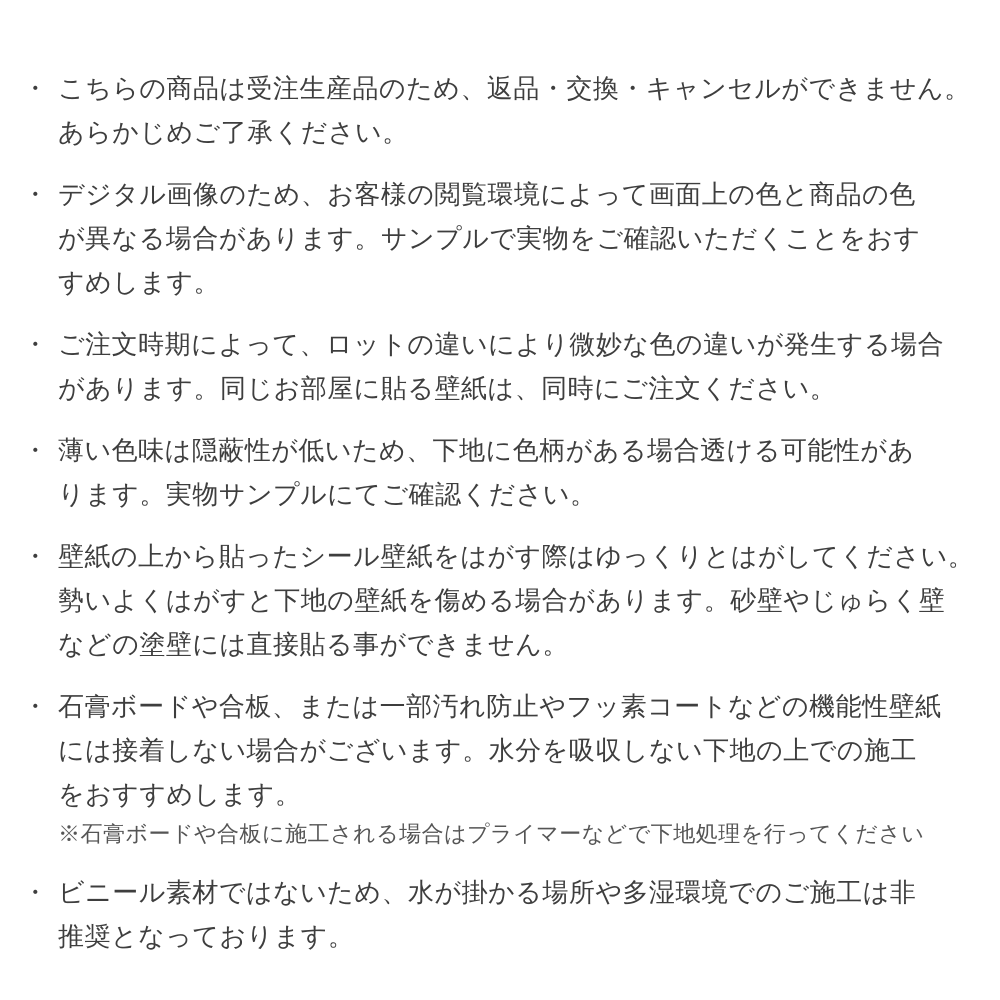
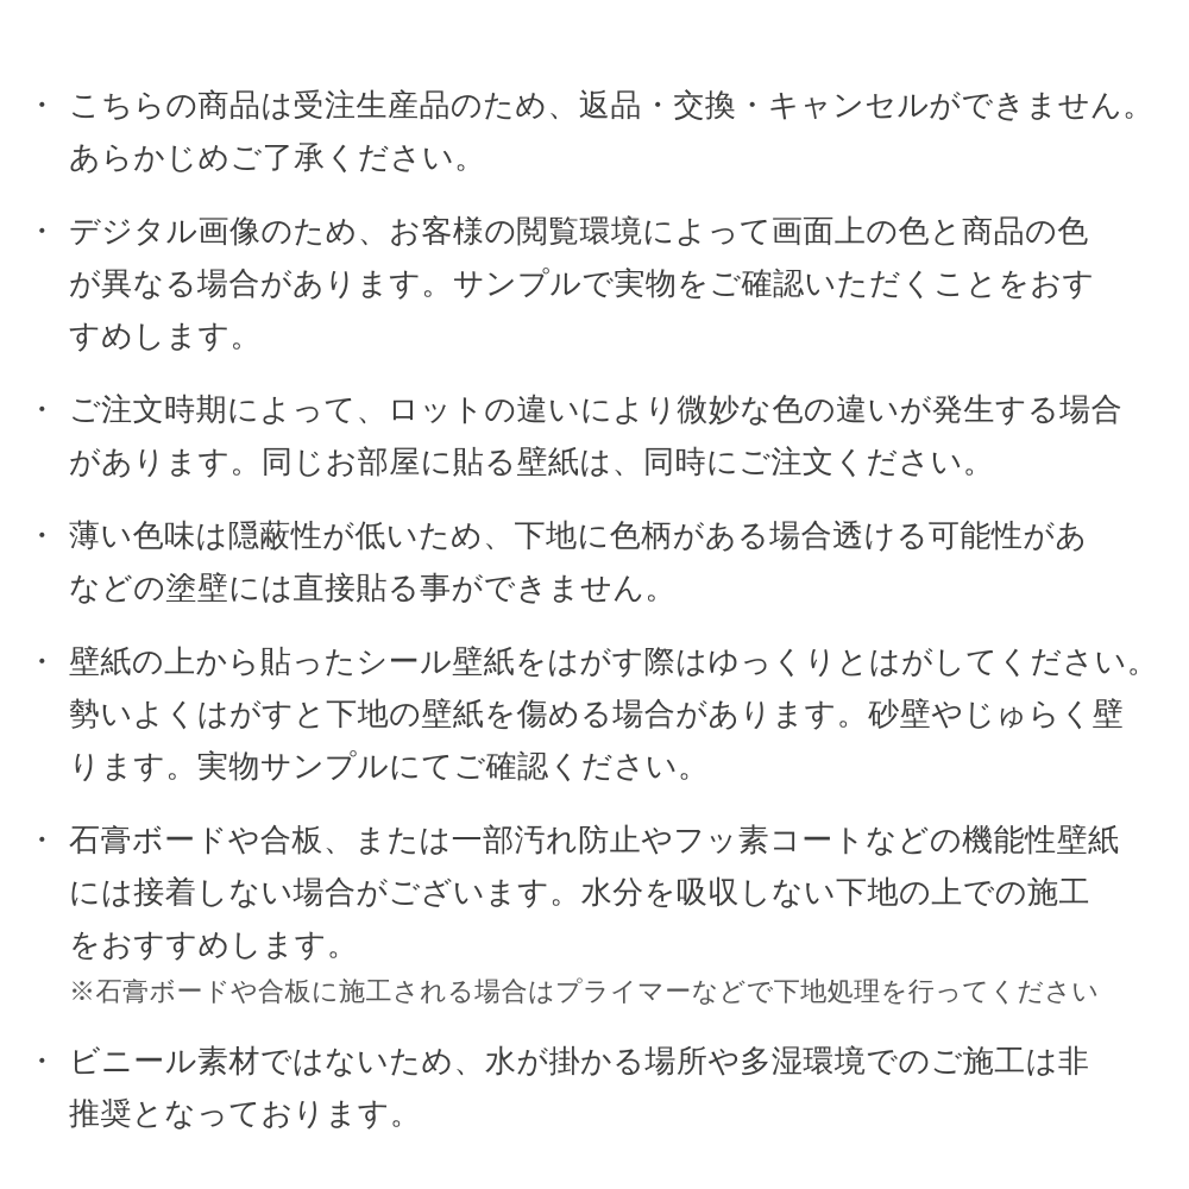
  ・
  こちらの商品は受注生産品のため、返品・交換・キャンセルができません。
  あらかじめご了承ください。
  ・
  デジタル画像のため、お客様の閲覧環境によって画面上の色と商品の色
  が異なる場合があります。サンプルで実物をご確認いただくことをおす
  すめします。
  ・
  ご注文時期によって、ロットの違いにより微妙な色の違いが発生する場合
  があります。同じお部屋に貼る壁紙は、同時にご注文ください。
  ・
  薄い色味は隠蔽性が低いため、下地に色柄がある場合透ける可能性があ
- ります。実物サンプルにてご確認ください。
+ などの塗壁には直接貼る事ができません。
  ・
  壁紙の上から貼ったシール壁紙をはがす際はゆっくりとはがしてください。
  勢いよくはがすと下地の壁紙を傷める場合があります。砂壁やじゅらく壁
- などの塗壁には直接貼る事ができません。
+ ります。実物サンプルにてご確認ください。
  ・
  石膏ボードや合板、または一部汚れ防止やフッ素コートなどの機能性壁紙
  には接着しない場合がございます。水分を吸収しない下地の上での施工
  をおすすめします。
  ※石膏ボードや合板に施工される場合はプライマーなどで下地処理を行ってください
  ・
  ビニール素材ではないため、水が掛かる場所や多湿環境でのご施工は非
  推奨となっております。
